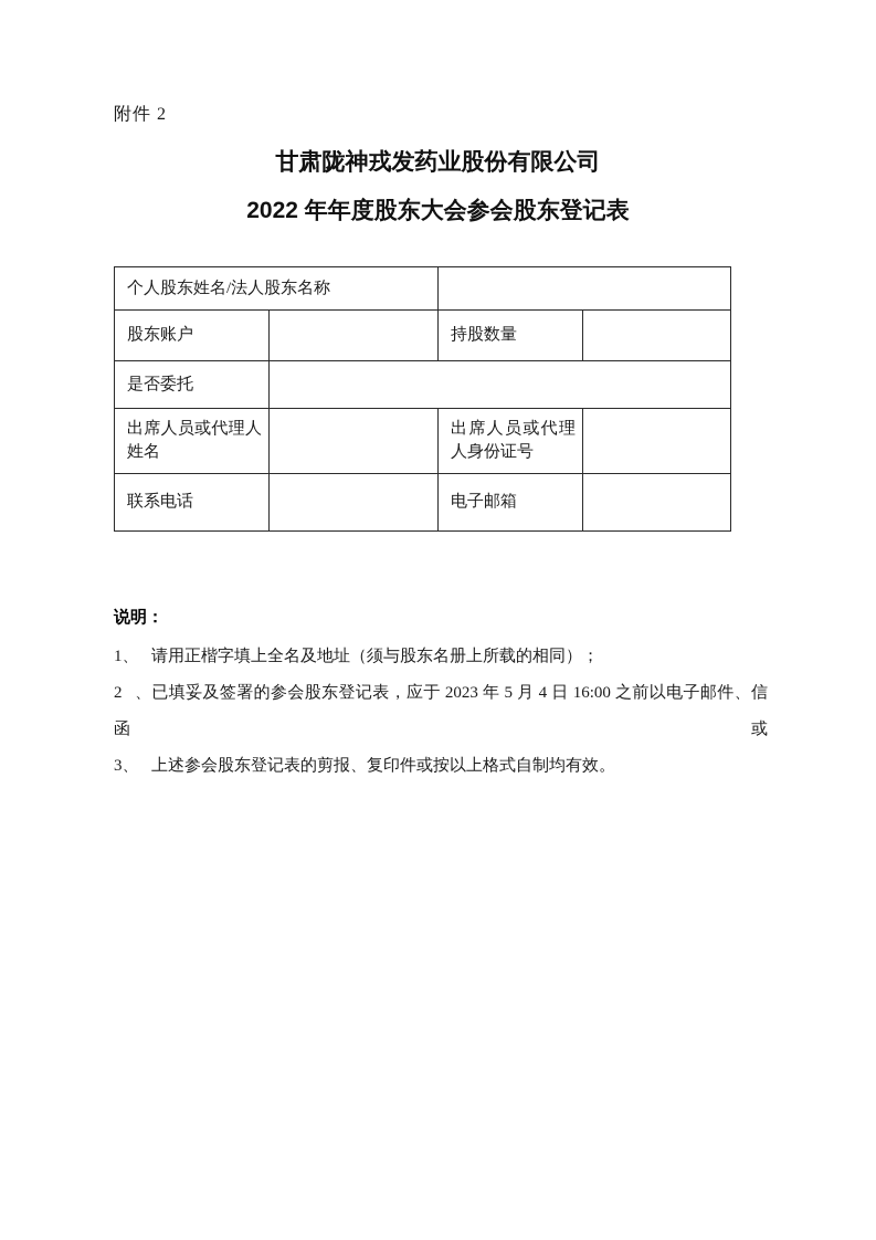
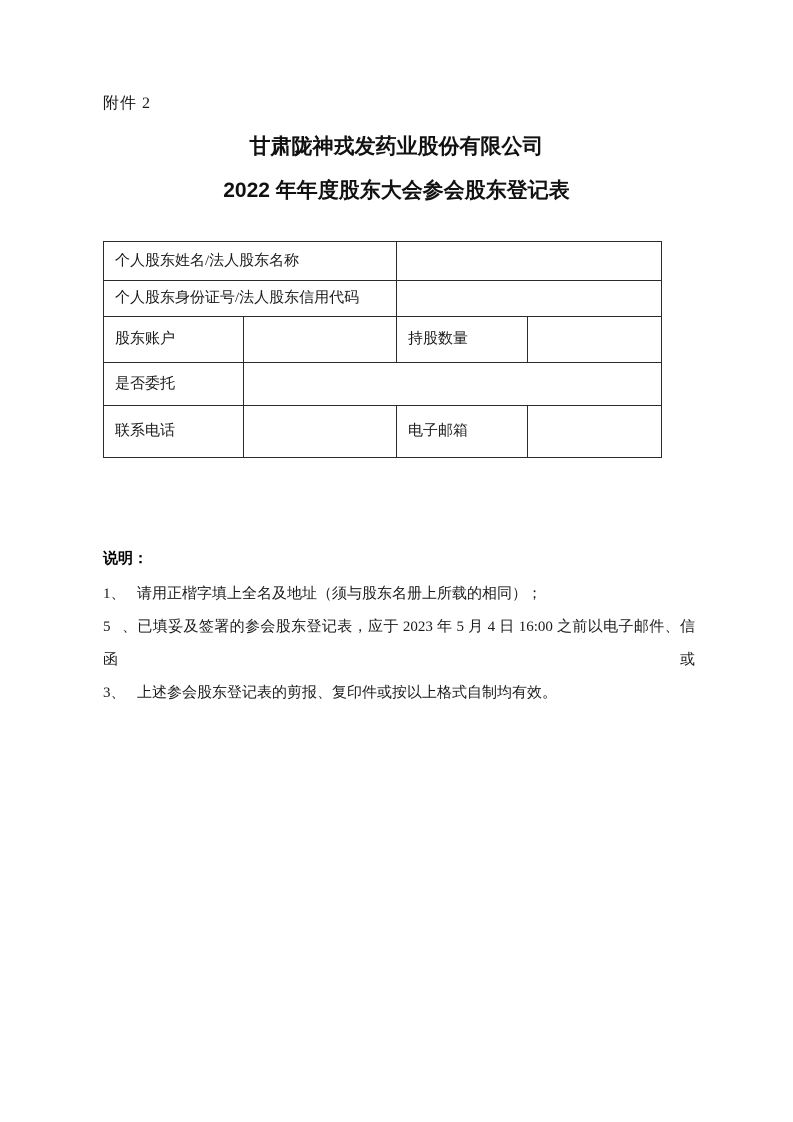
  附件 2
  甘肃陇神戎发药业股份有限公司
  2022 年年度股东大会参会股东登记表
  个人股东姓名/法人股东名称
+ 个人股东身份证号/法人股东信用代码
  股东账户		持股数量
  是否委托
- 出席人员或代理人姓名		出席人员或代理人身份证号
  联系电话		电子邮箱
  说明：
  1、 请用正楷字填上全名及地址（须与股东名册上所载的相同）；
- 2、已填妥及签署的参会股东登记表，应于 2023 年 5 月 4 日 16:00 之前以电子邮件、信函或
+ 5、已填妥及签署的参会股东登记表，应于 2023 年 5 月 4 日 16:00 之前以电子邮件、信函或
  3、 上述参会股东登记表的剪报、复印件或按以上格式自制均有效。
